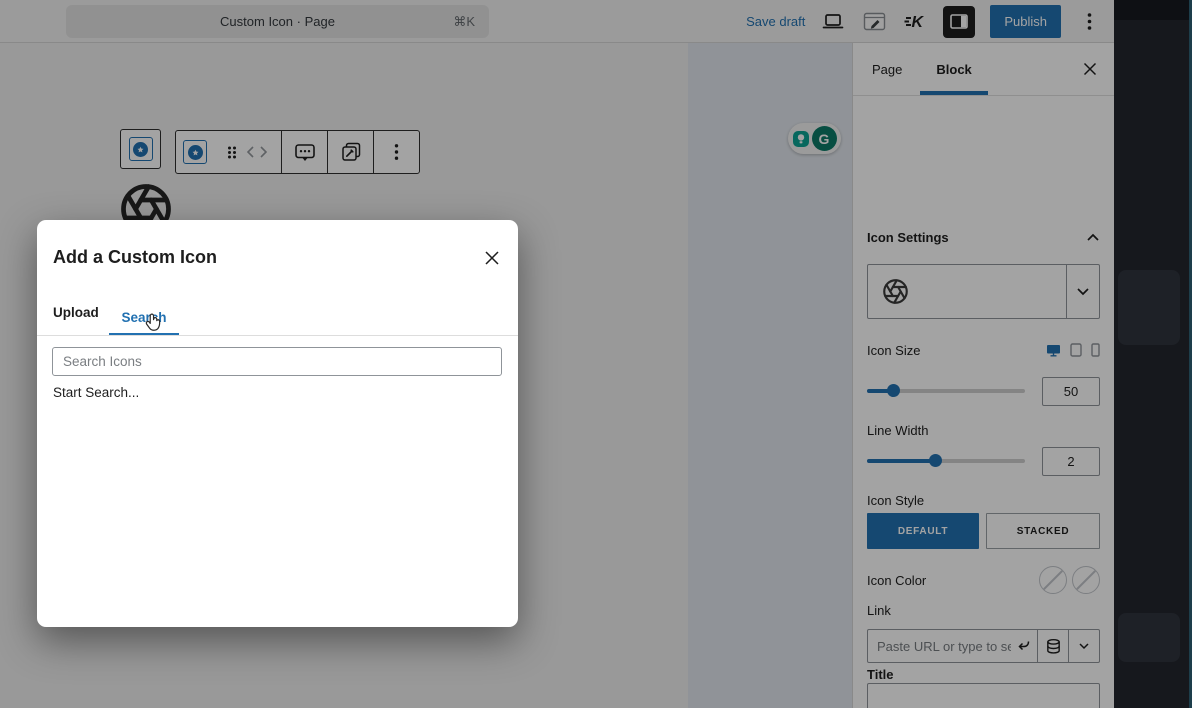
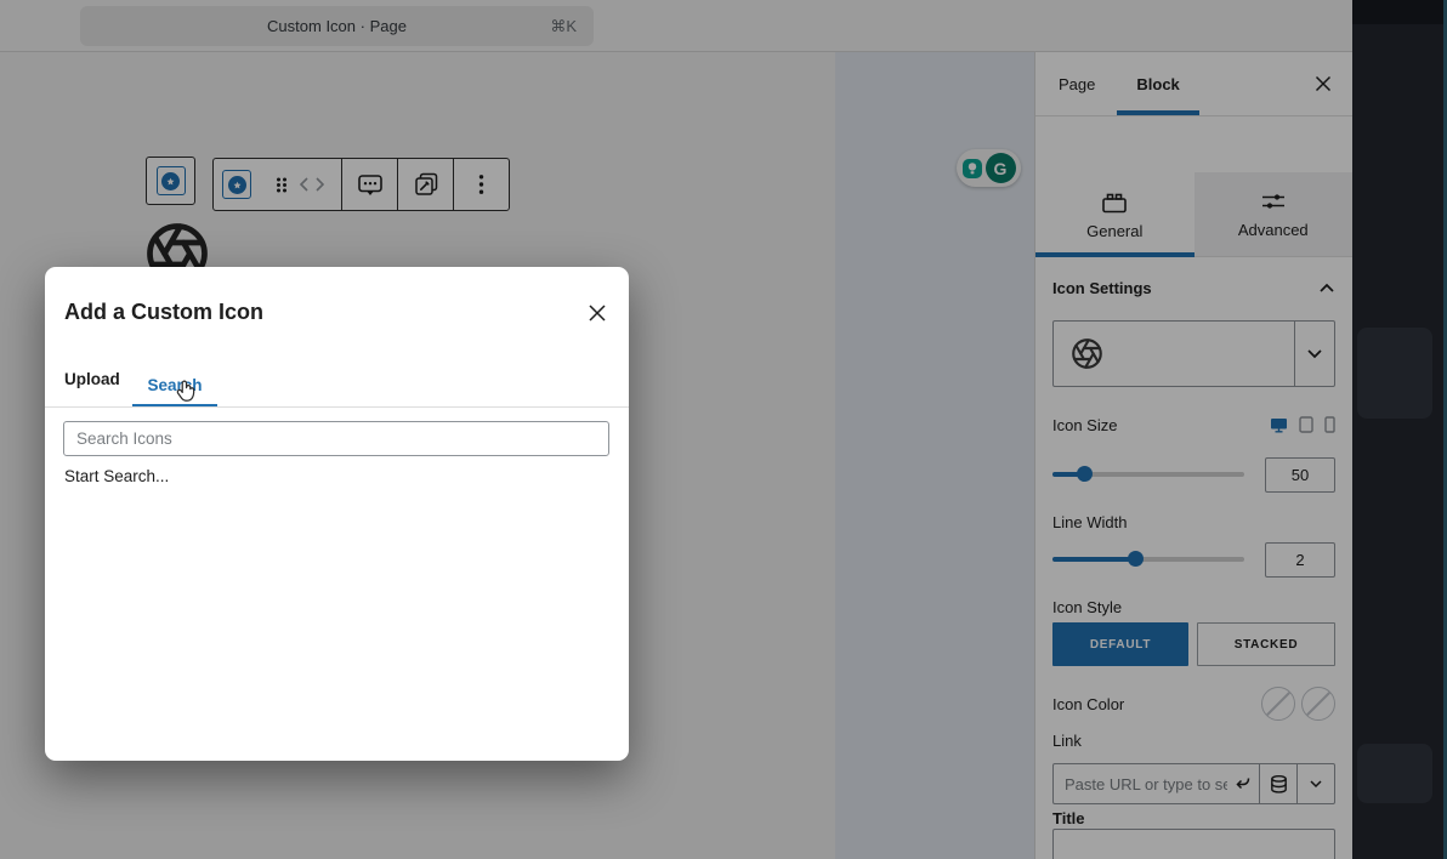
  Custom Icon · Page
  ⌘K
- Save draft
- K
- Publish
  G
  Page
  Block
+ General
+ Advanced
  Icon Settings
  Icon Size
  50
  Line Width
  2
  Icon Style
  DEFAULT
  STACKED
  Icon Color
  Link
  Paste URL or type to s
  Title
  Add a Custom Icon
  Upload
  Searh
  Search Icons
  Start Search...
